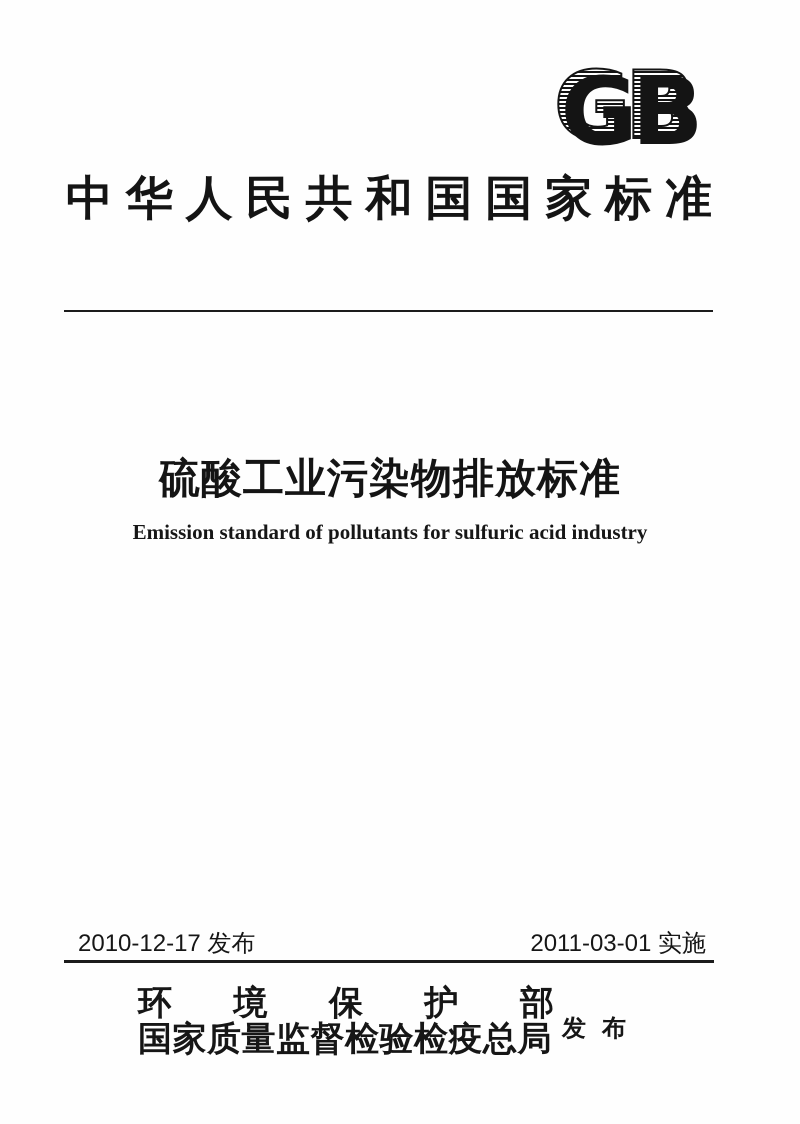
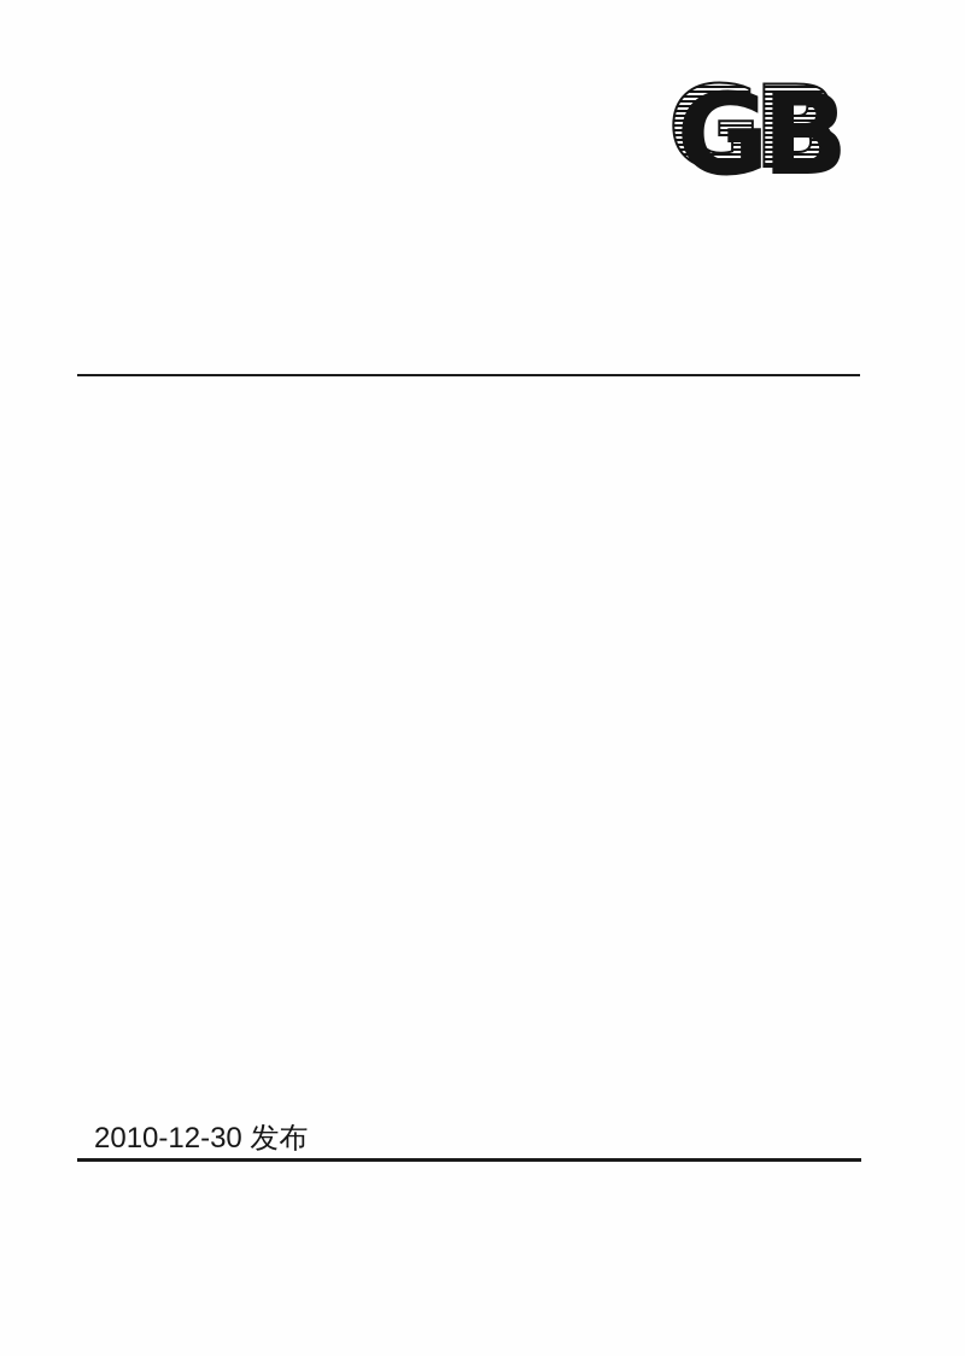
  GB
- 中华人民共和国国家标准
- 硫酸工业污染物排放标准
- Emission standard of pollutants for sulfuric acid industry
- 2010-12-17 发布
+ 2010-12-30 发布
- 2011-03-01 实施
- 环境保护部
- 国家质量监督检验检疫总局
- 发布
